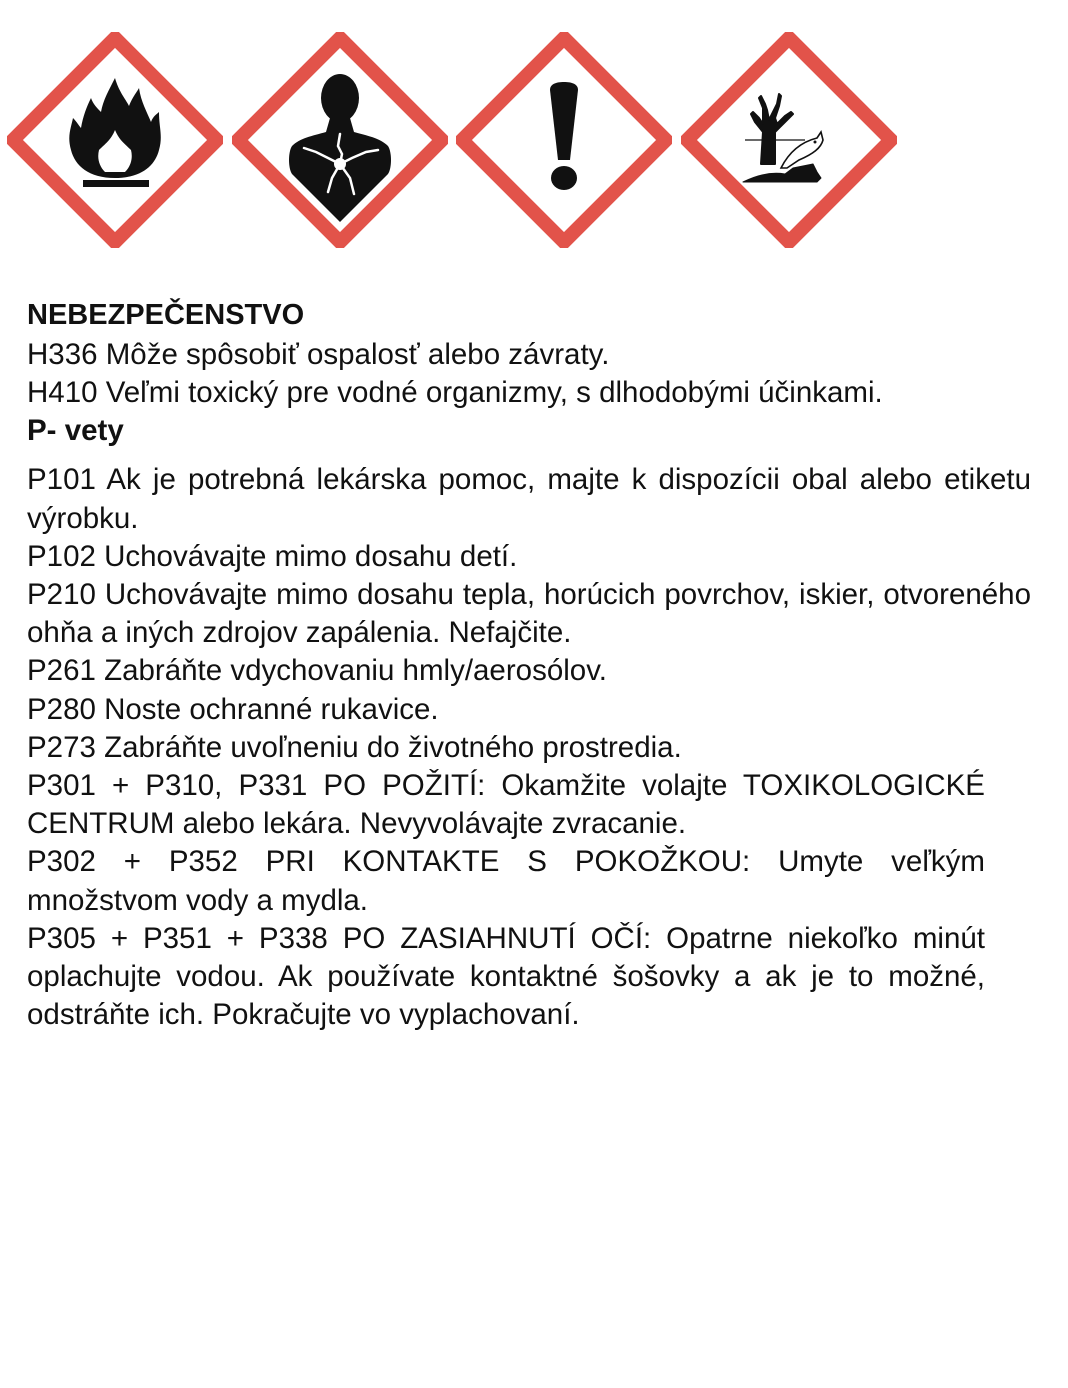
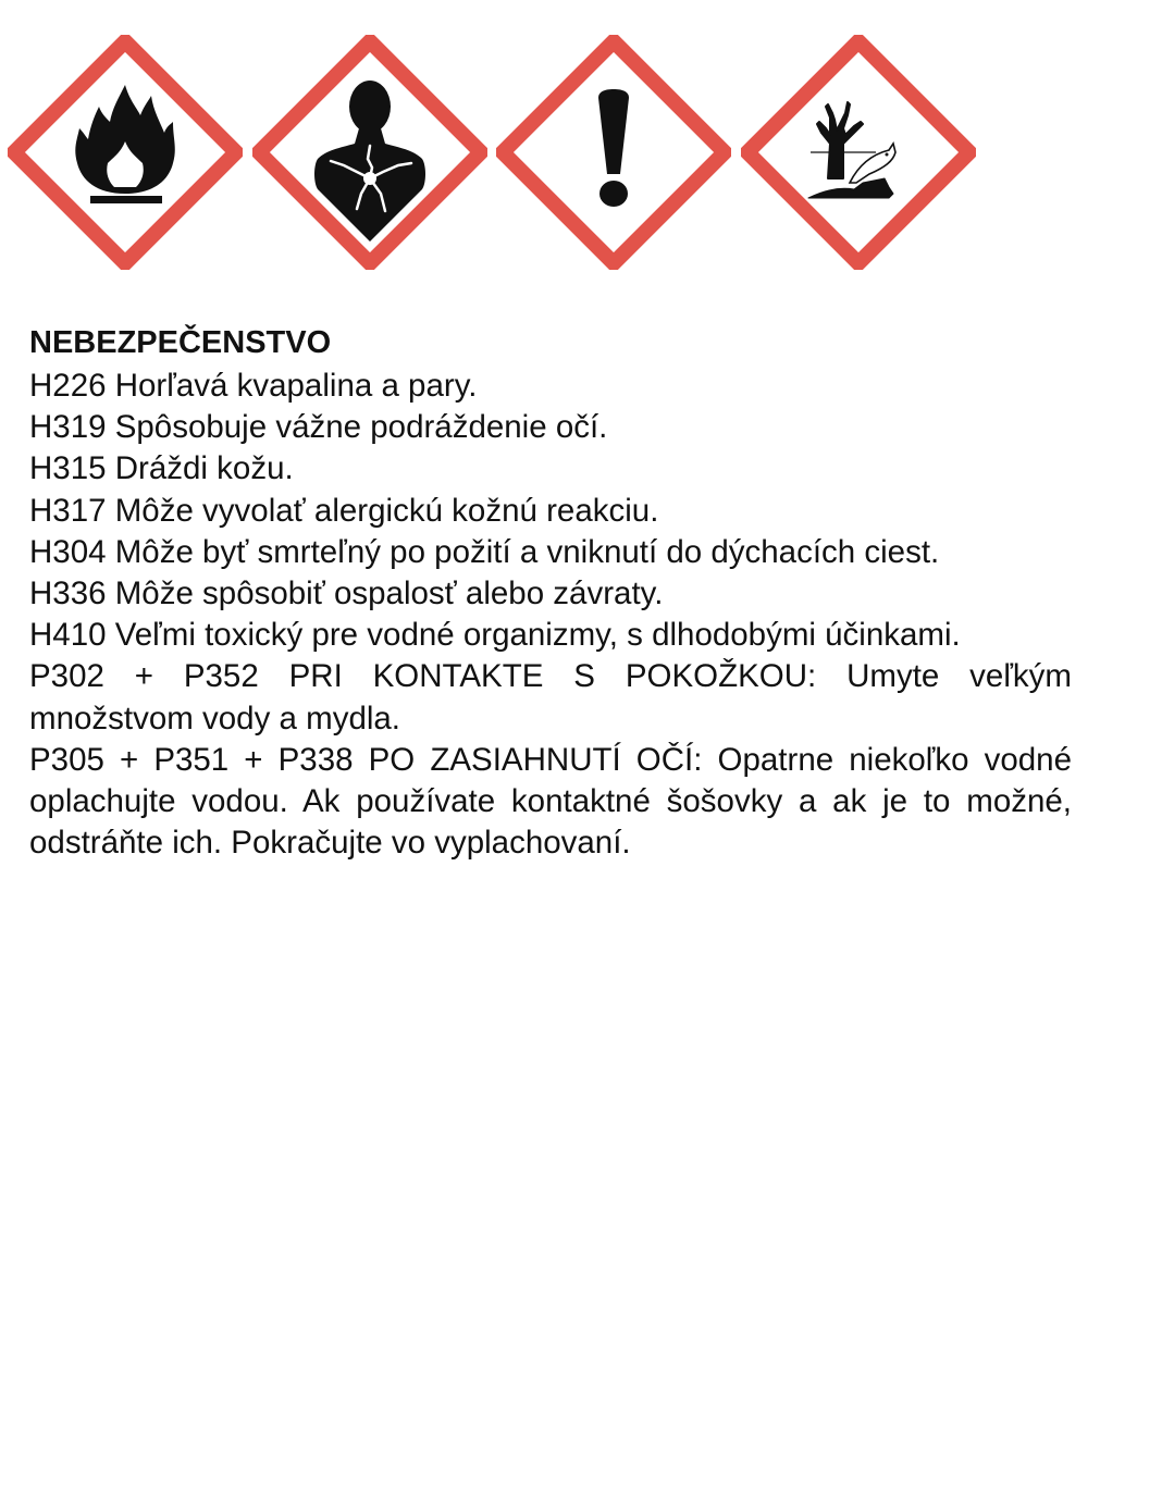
  NEBEZPEČENSTVO
+ H226 Horľavá kvapalina a pary.
+ H319 Spôsobuje vážne podráždenie očí.
+ H315 Dráždi kožu.
+ H317 Môže vyvolať alergickú kožnú reakciu.
+ H304 Môže byť smrteľný po požití a vniknutí do dýchacích ciest.
  H336 Môže spôsobiť ospalosť alebo závraty.
  H410 Veľmi toxický pre vodné organizmy, s dlhodobými účinkami.
- P- vety
- P101 Ak je potrebná lekárska pomoc, majte k dispozícii obal alebo etiketu výrobku.
- P102 Uchovávajte mimo dosahu detí.
- P210 Uchovávajte mimo dosahu tepla, horúcich povrchov, iskier, otvoreného ohňa a iných zdrojov zapálenia. Nefajčite.
- P261 Zabráňte vdychovaniu hmly/aerosólov.
- P280 Noste ochranné rukavice.
- P273 Zabráňte uvoľneniu do životného prostredia.
- P301 + P310, P331 PO POŽITÍ: Okamžite volajte TOXIKOLOGICKÉ CENTRUM alebo lekára. Nevyvolávajte zvracanie.
  P302 + P352 PRI KONTAKTE S POKOŽKOU: Umyte veľkým množstvom vody a mydla.
- P305 + P351 + P338 PO ZASIAHNUTÍ OČÍ: Opatrne niekoľko minút oplachujte vodou. Ak používate kontaktné šošovky a ak je to možné, odstráňte ich. Pokračujte vo vyplachovaní.
+ P305 + P351 + P338 PO ZASIAHNUTÍ OČÍ: Opatrne niekoľko vodné oplachujte vodou. Ak používate kontaktné šošovky a ak je to možné, odstráňte ich. Pokračujte vo vyplachovaní.
